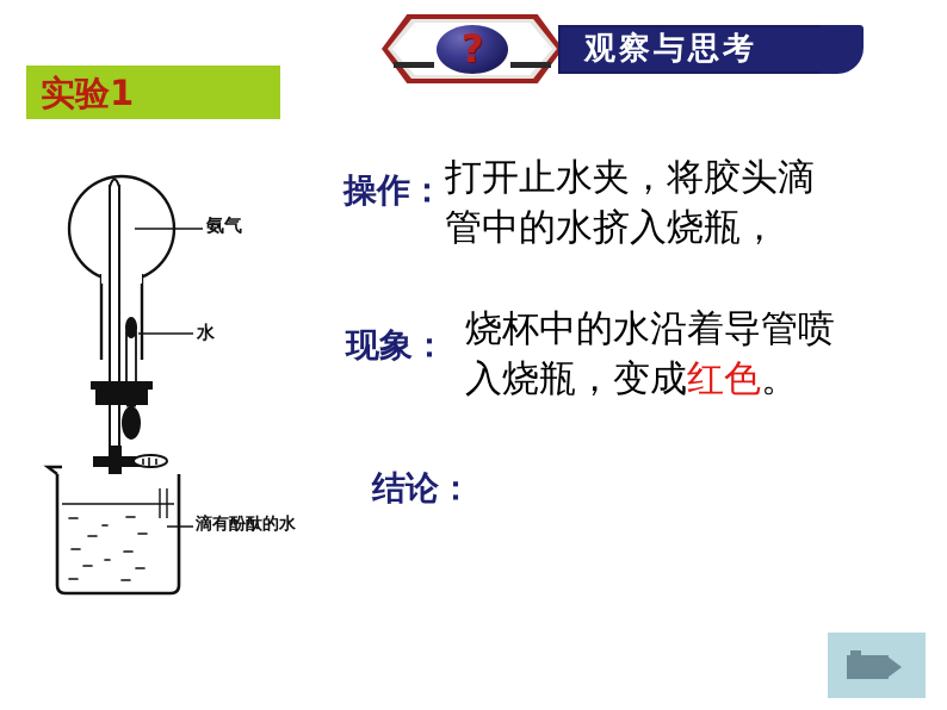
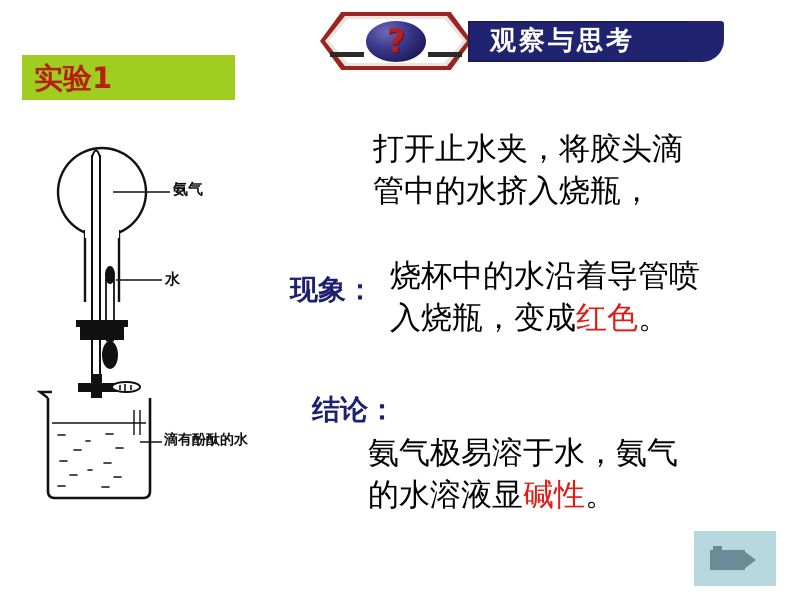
  ?
  观察与思考
  实验1
  氨气
  水
  滴有酚酞的水
- 操作：
  打开止水夹，将胶头滴
  管中的水挤入烧瓶，
  现象：
  烧杯中的水沿着导管喷
  入烧瓶，变成红色。
  结论：
+ 氨气极易溶于水，氨气
+ 的水溶液显碱性。
